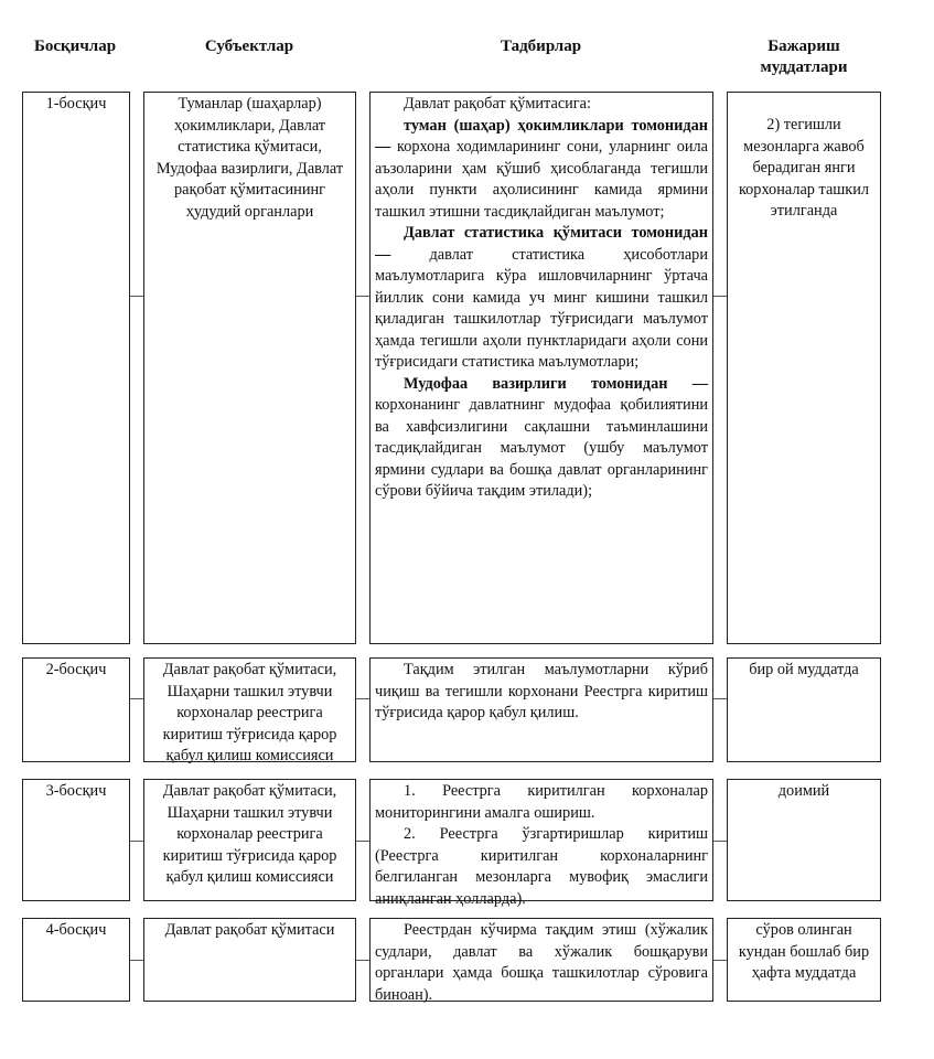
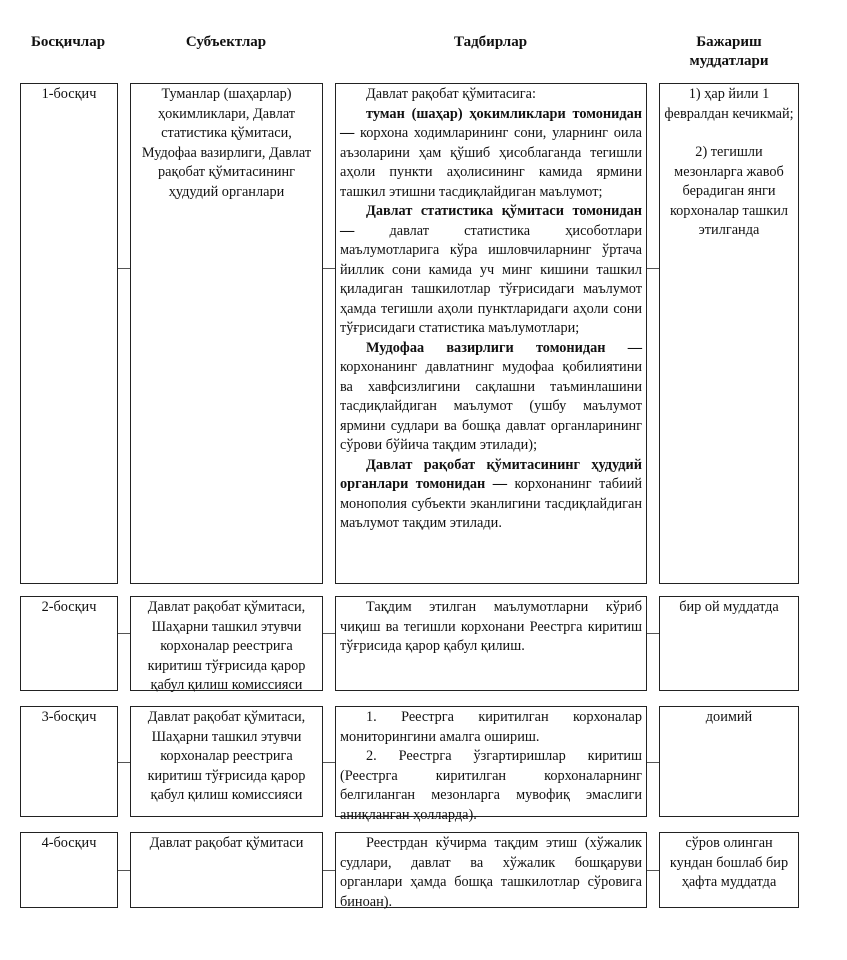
  Босқичлар
  Субъектлар
  Тадбирлар
  Бажариш муддатлари
  1-босқич
  Туманлар (шаҳарлар) ҳокимликлари, Давлат статистика қўмитаси, Мудофаа вазирлиги, Давлат рақобат қўмитасининг ҳудудий органлари
  Давлат рақобат қўмитасига:
  туман (шаҳар) ҳокимликлари томонидан — корхона ходимларининг сони, уларнинг оила аъзоларини ҳам қўшиб ҳисоблаганда тегишли аҳоли пункти аҳолисининг камида ярмини ташкил этишни тасдиқлайдиган маълумот;
  Давлат статистика қўмитаси томонидан — давлат статистика ҳисоботлари маълумотларига кўра ишловчиларнинг ўртача йиллик сони камида уч минг кишини ташкил қиладиган ташкилотлар тўғрисидаги маълумот ҳамда тегишли аҳоли пунктларидаги аҳоли сони тўғрисидаги статистика маълумотлари;
  Мудофаа вазирлиги томонидан — корхонанинг давлатнинг мудофаа қобилиятини ва хавфсизлигини сақлашни таъминлашини тасдиқлайдиган маълумот (ушбу маълумот ярмини судлари ва бошқа давлат органларининг сўрови бўйича тақдим этилади);
+ Давлат рақобат қўмитасининг ҳудудий органлари томонидан — корхонанинг табиий монополия субъекти эканлигини тасдиқлайдиган маълумот тақдим этилади.
+ 1) ҳар йили 1 февралдан кечикмай;
  2) тегишли мезонларга жавоб берадиган янги корхоналар ташкил этилганда
  2-босқич
  Давлат рақобат қўмитаси, Шаҳарни ташкил этувчи корхоналар реестрига киритиш тўғрисида қарор қабул қилиш комиссияси
  Тақдим этилган маълумотларни кўриб чиқиш ва тегишли корхонани Реестрга киритиш тўғрисида қарор қабул қилиш.
  бир ой муддатда
  3-босқич
  Давлат рақобат қўмитаси, Шаҳарни ташкил этувчи корхоналар реестрига киритиш тўғрисида қарор қабул қилиш комиссияси
  1. Реестрга киритилган корхоналар мониторингини амалга ошириш.
  2. Реестрга ўзгартиришлар киритиш (Реестрга киритилган корхоналарнинг белгиланган мезонларга мувофиқ эмаслиги аниқланган ҳолларда).
  доимий
  4-босқич
  Давлат рақобат қўмитаси
  Реестрдан кўчирма тақдим этиш (хўжалик судлари, давлат ва хўжалик бошқаруви органлари ҳамда бошқа ташкилотлар сўровига биноан).
  сўров олинган кундан бошлаб бир ҳафта муддатда
